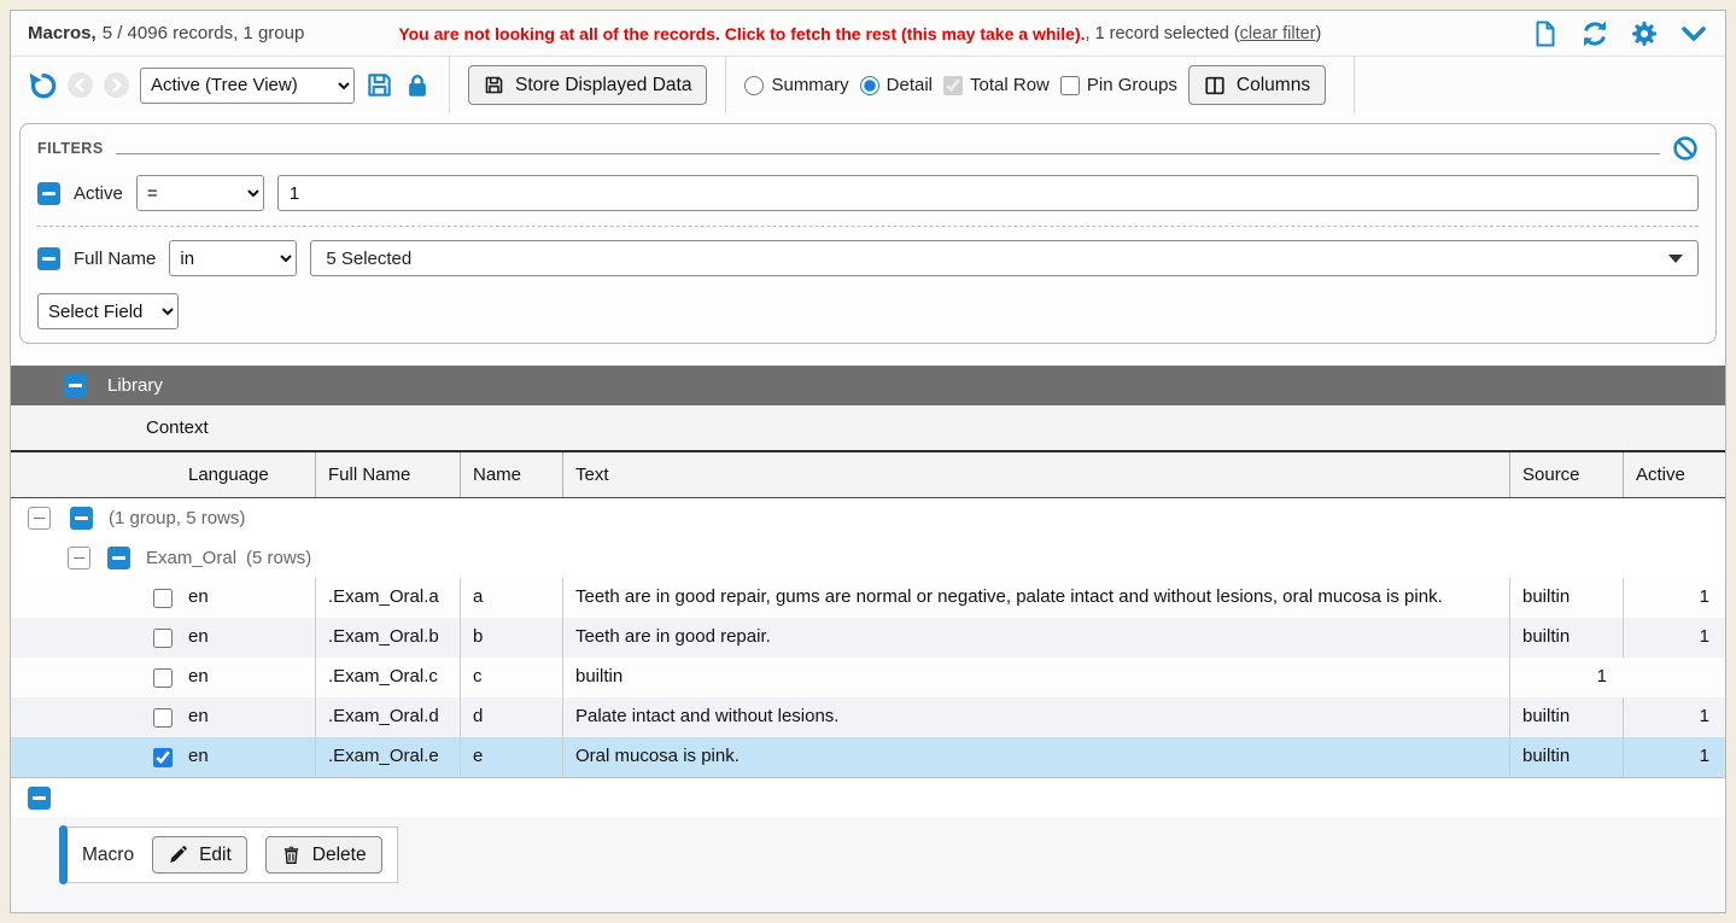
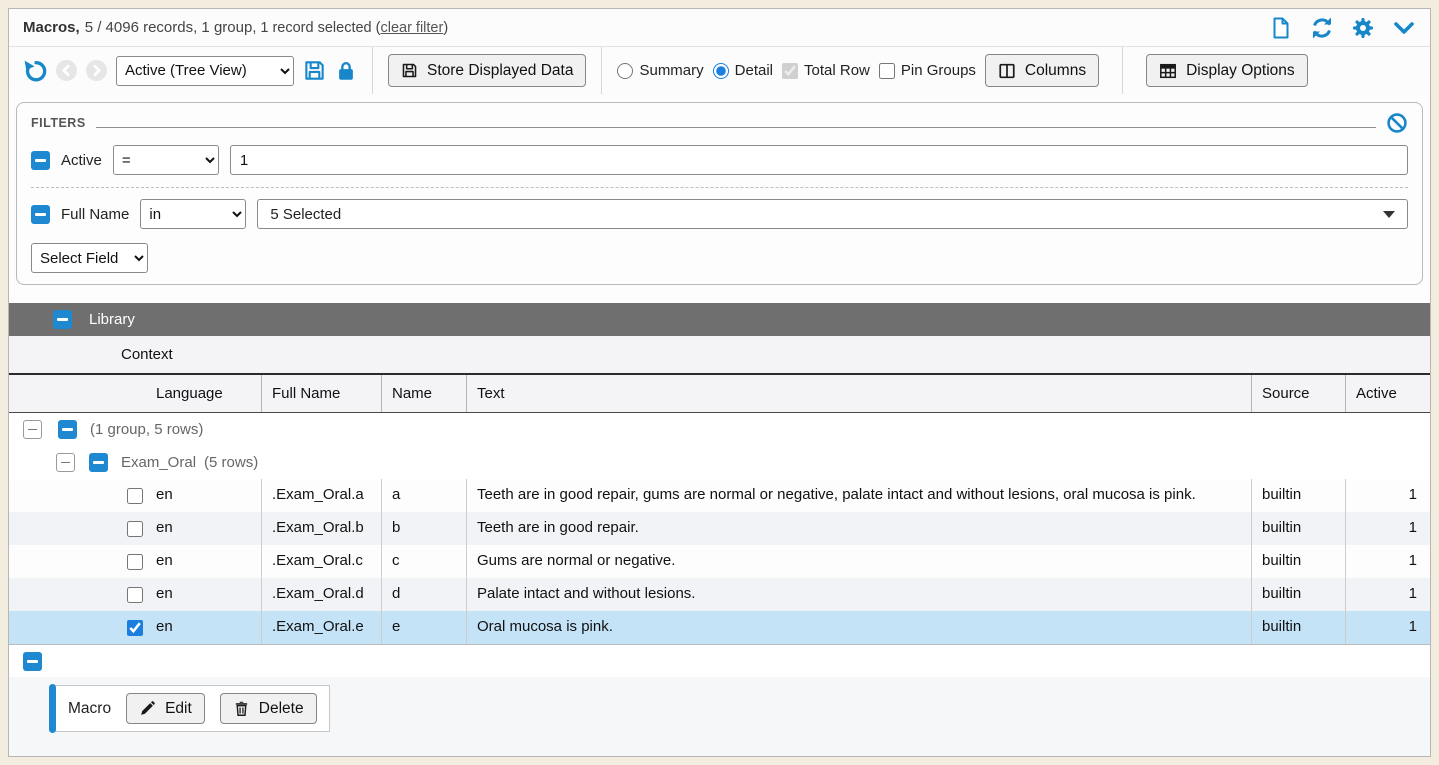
  Macros,
  5 / 4096 records, 1 group
- You are not looking at all of the records. Click to fetch the rest (this may take a while).
  , 1 record selected (
  clear filter
  )
  Active (Tree View)
  Store Displayed Data
  Summary
  Detail
  Total Row
  Pin Groups
  Columns
+ Display Options
  FILTERS
  Active
  =
  1
  Full Name
  in
  5 Selected
  Select Field
  Library
  Context
  Language
  Full Name
  Name
  Text
  Source
  Active
  (1 group, 5 rows)
  Exam_Oral
  (5 rows)
  en
  .Exam_Oral.a
  a
  Teeth are in good repair, gums are normal or negative, palate intact and without lesions, oral mucosa is pink.
  builtin
  1
  en
  .Exam_Oral.b
  b
  Teeth are in good repair.
  builtin
  1
  en
  .Exam_Oral.c
  c
+ Gums are normal or negative.
  builtin
  1
  en
  .Exam_Oral.d
  d
  Palate intact and without lesions.
  builtin
  1
  en
  .Exam_Oral.e
  e
  Oral mucosa is pink.
  builtin
  1
  Macro
  Edit
  Delete
